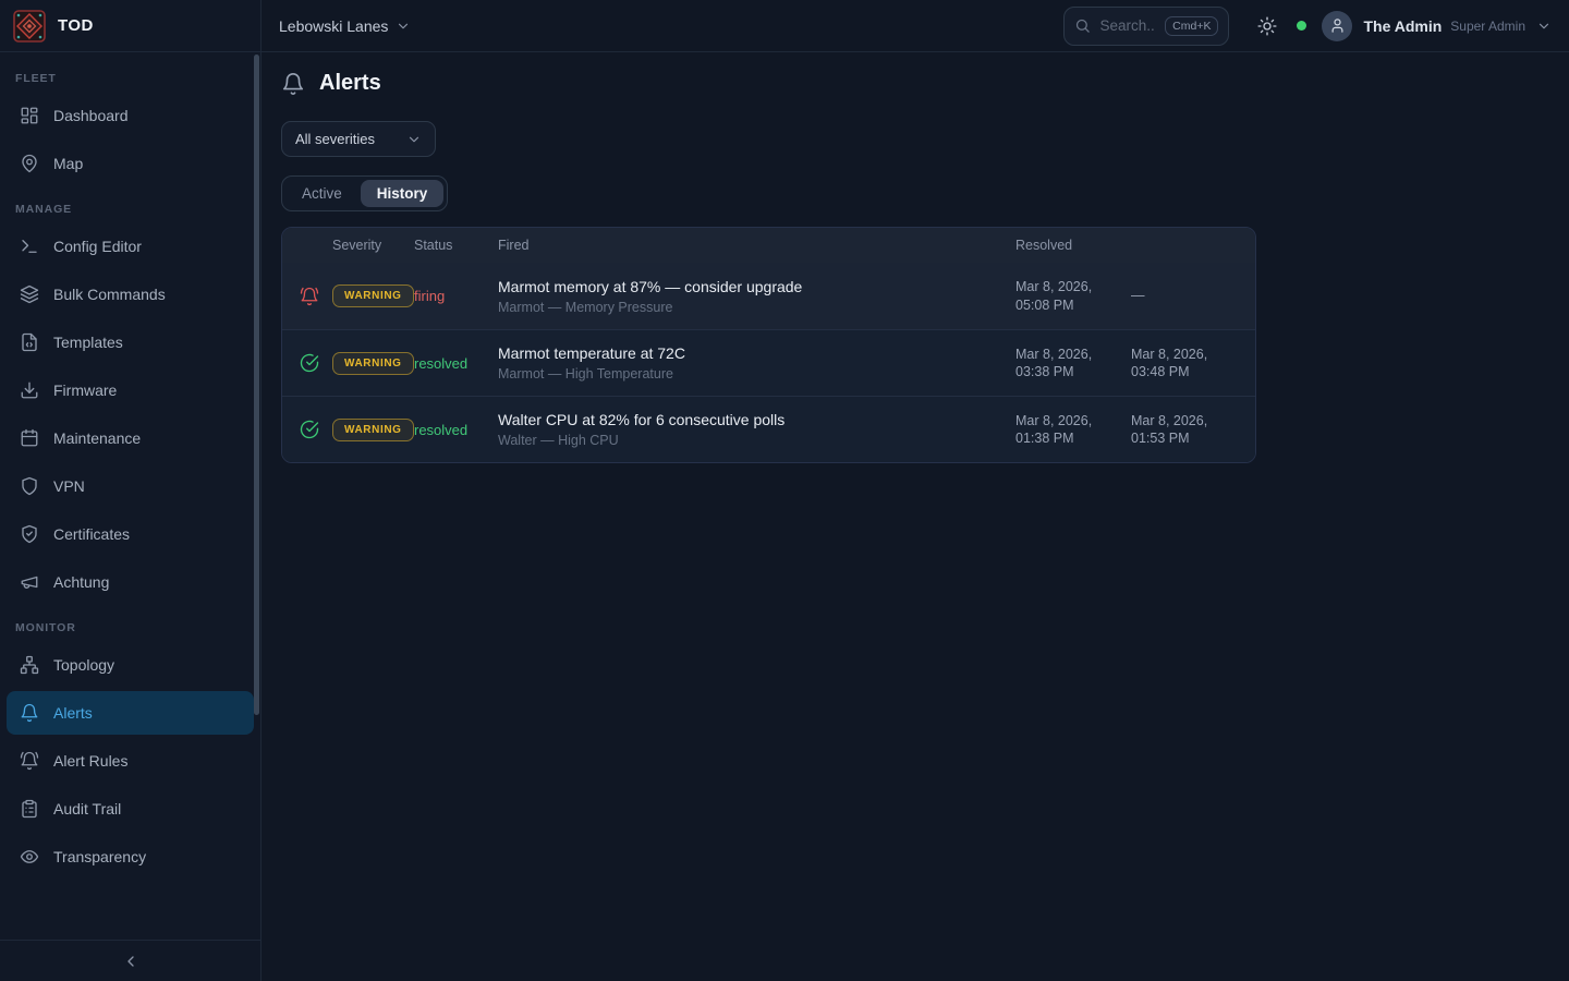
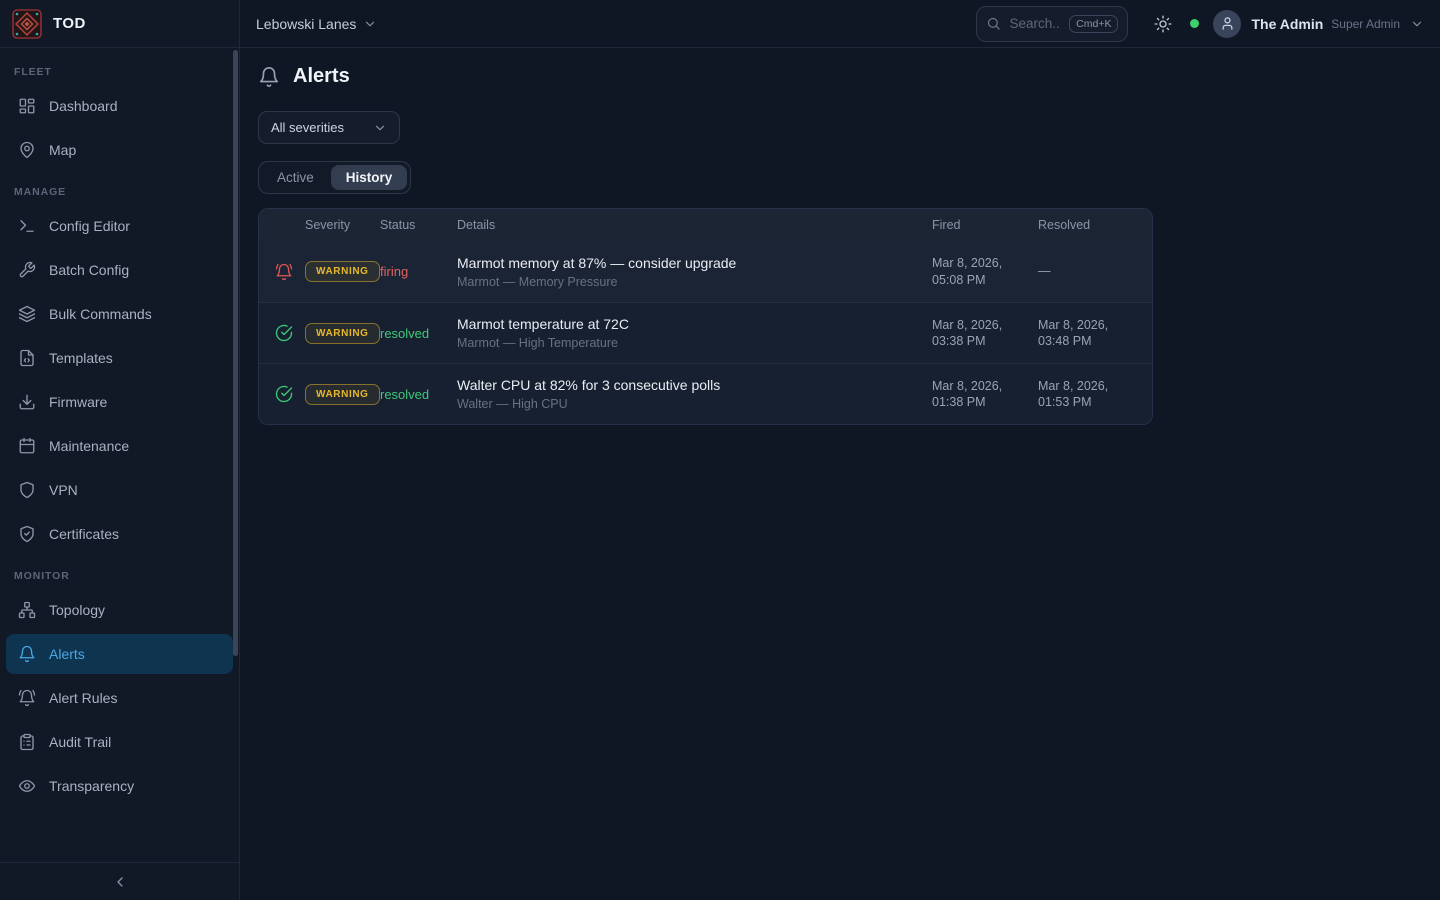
  TOD
  FLEET
  Dashboard
  Map
  MANAGE
  Config Editor
+ Batch Config
  Bulk Commands
  Templates
  Firmware
  Maintenance
  VPN
  Certificates
- Achtung
  MONITOR
  Topology
  Alerts
  Alert Rules
  Audit Trail
  Transparency
  Lebowski Lanes
  Search..
  Cmd+K
  The Admin
  Super Admin
  Alerts
  All severities
  Active
  History
  Severity
  Status
+ Details
  Fired
  Resolved
  WARNING
  firing
  Marmot memory at 87% — consider upgrade
  Marmot — Memory Pressure
  Mar 8, 2026, 05:08 PM
  —
  WARNING
  resolved
  Marmot temperature at 72C
  Marmot — High Temperature
  Mar 8, 2026, 03:38 PM
  Mar 8, 2026, 03:48 PM
  WARNING
  resolved
- Walter CPU at 82% for 6 consecutive polls
+ Walter CPU at 82% for 3 consecutive polls
  Walter — High CPU
  Mar 8, 2026, 01:38 PM
  Mar 8, 2026, 01:53 PM
